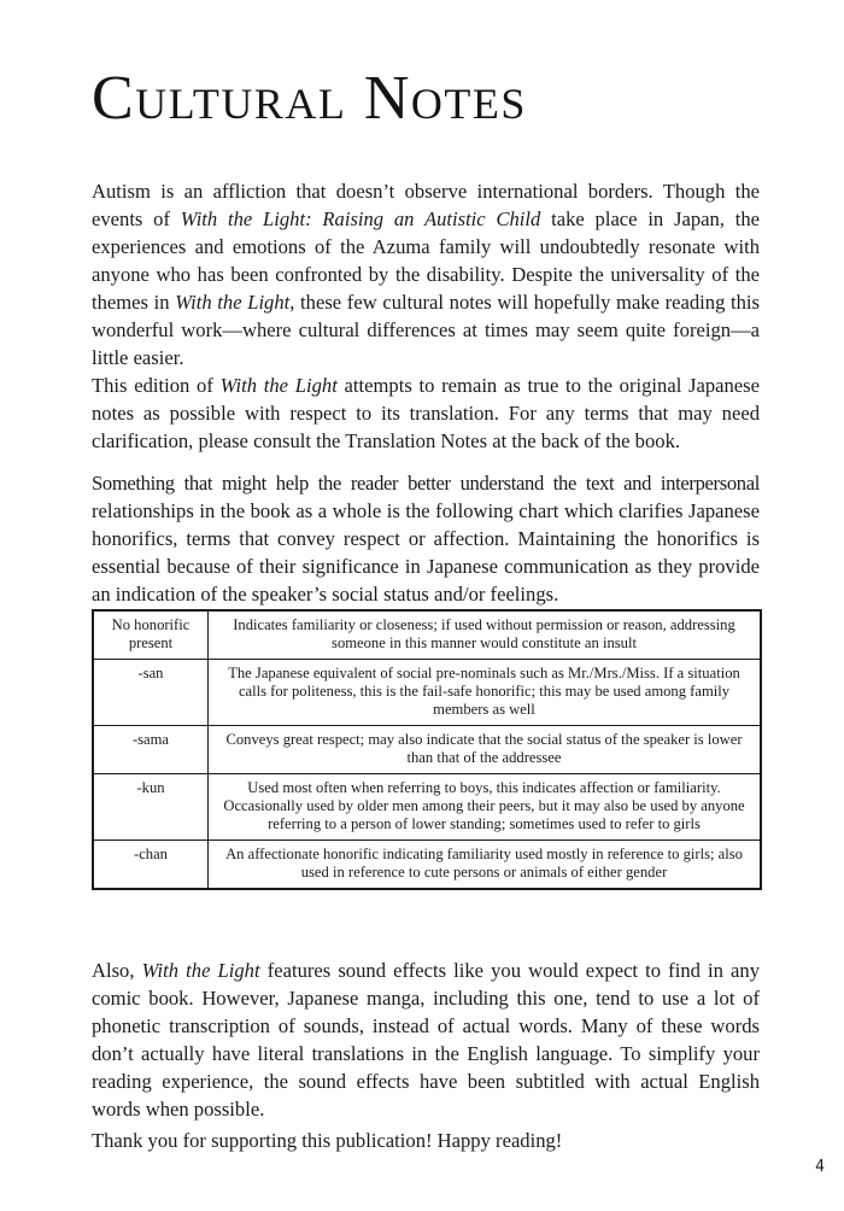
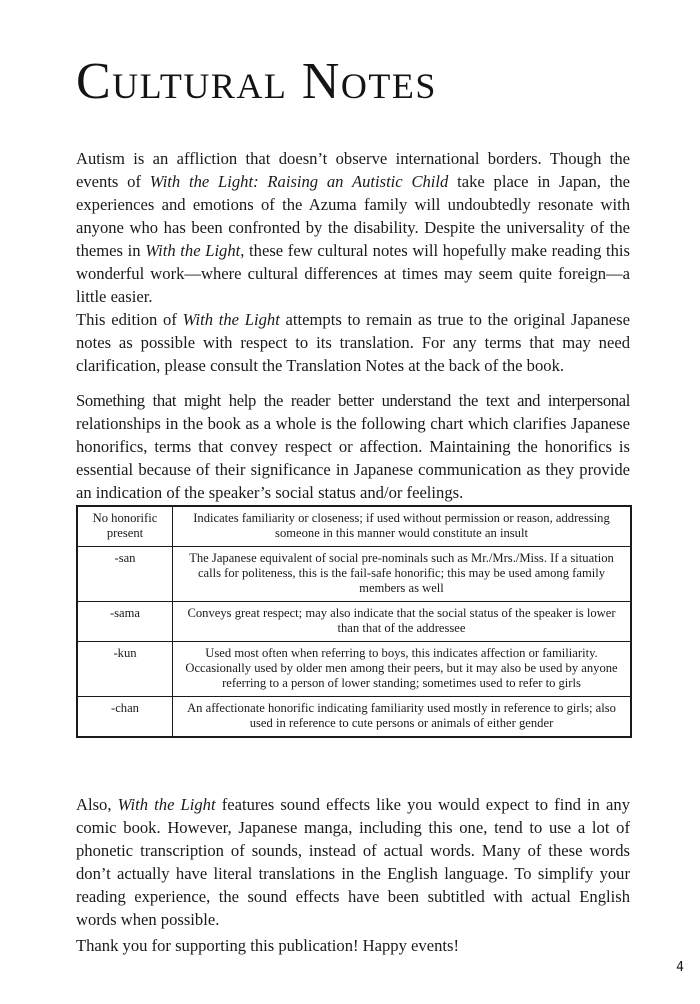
  Cultural Notes
  Autism is an affliction that doesn’t observe international borders. Though the events of With the Light: Raising an Autistic Child take place in Japan, the experiences and emotions of the Azuma family will undoubtedly resonate with anyone who has been confronted by the disability. Despite the universality of the themes in With the Light, these few cultural notes will hopefully make reading this wonderful work—where cultural differences at times may seem quite foreign—a little easier.
  This edition of With the Light attempts to remain as true to the original Japanese notes as possible with respect to its translation. For any terms that may need clarification, please consult the Translation Notes at the back of the book.
  Something that might help the reader better understand the text and interpersonal relationships in the book as a whole is the following chart which clarifies Japanese honorifics, terms that convey respect or affection. Maintaining the honorifics is essential because of their significance in Japanese communication as they provide an indication of the speaker’s social status and/or feelings.
  No honorific present	Indicates familiarity or closeness; if used without permission or reason, addressing someone in this manner would constitute an insult
  -san	The Japanese equivalent of social pre-nominals such as Mr./Mrs./Miss. If a situation calls for politeness, this is the fail-safe honorific; this may be used among family members as well
  -sama	Conveys great respect; may also indicate that the social status of the speaker is lower than that of the addressee
  -kun	Used most often when referring to boys, this indicates affection or familiarity. Occasionally used by older men among their peers, but it may also be used by anyone referring to a person of lower standing; sometimes used to refer to girls
  -chan	An affectionate honorific indicating familiarity used mostly in reference to girls; also used in reference to cute persons or animals of either gender
  Also, With the Light features sound effects like you would expect to find in any comic book. However, Japanese manga, including this one, tend to use a lot of phonetic transcription of sounds, instead of actual words. Many of these words don’t actually have literal translations in the English language. To simplify your reading experience, the sound effects have been subtitled with actual English words when possible.
- Thank you for supporting this publication! Happy reading!
+ Thank you for supporting this publication! Happy events!
  4
